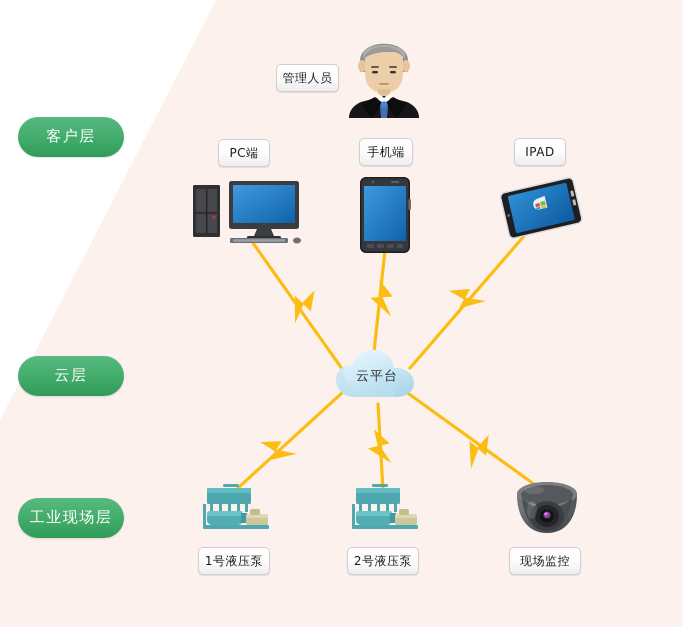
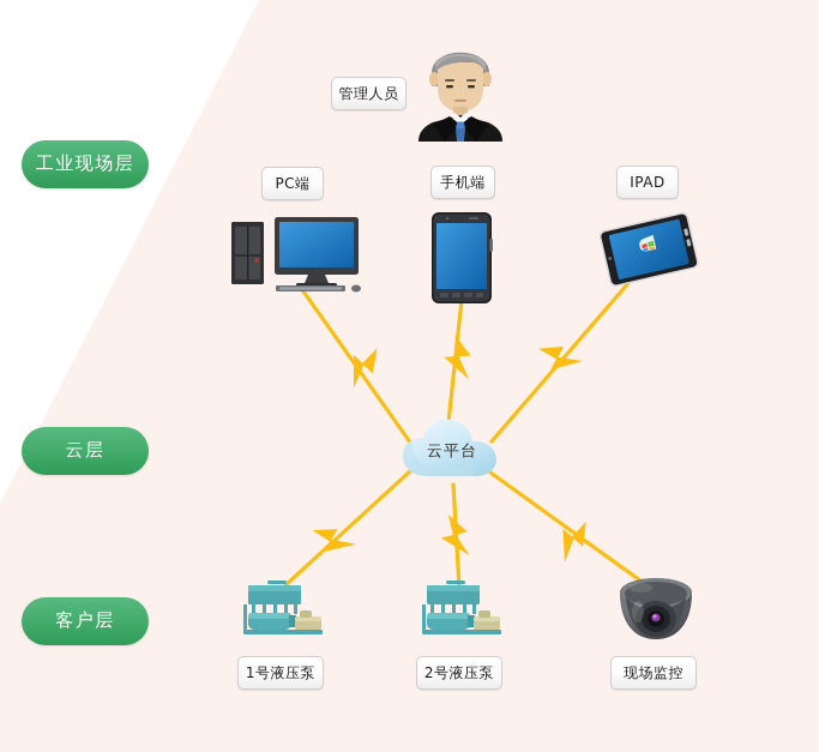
- 客户层
+ 工业现场层
  云层
- 工业现场层
+ 客户层
  管理人员
  PC端
  手机端
  IPAD
  云平台
  1号液压泵
  2号液压泵
  现场监控
